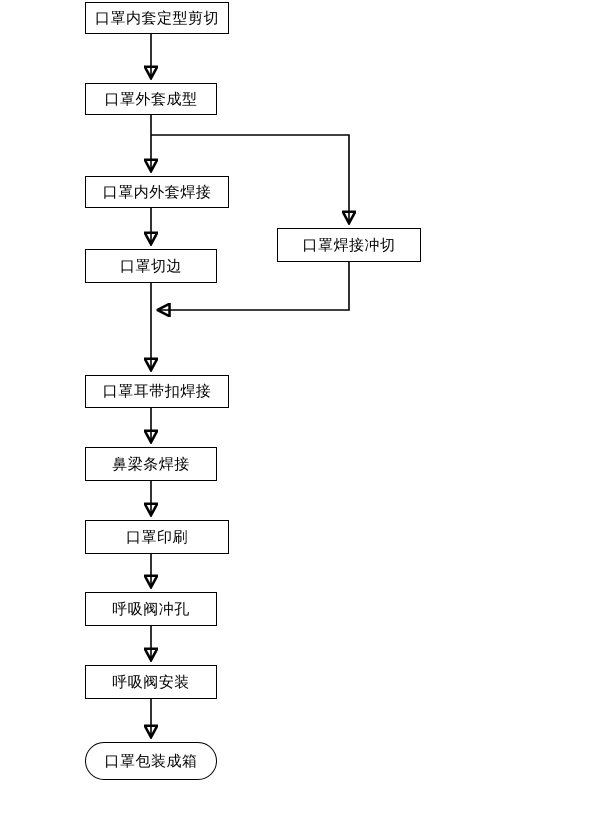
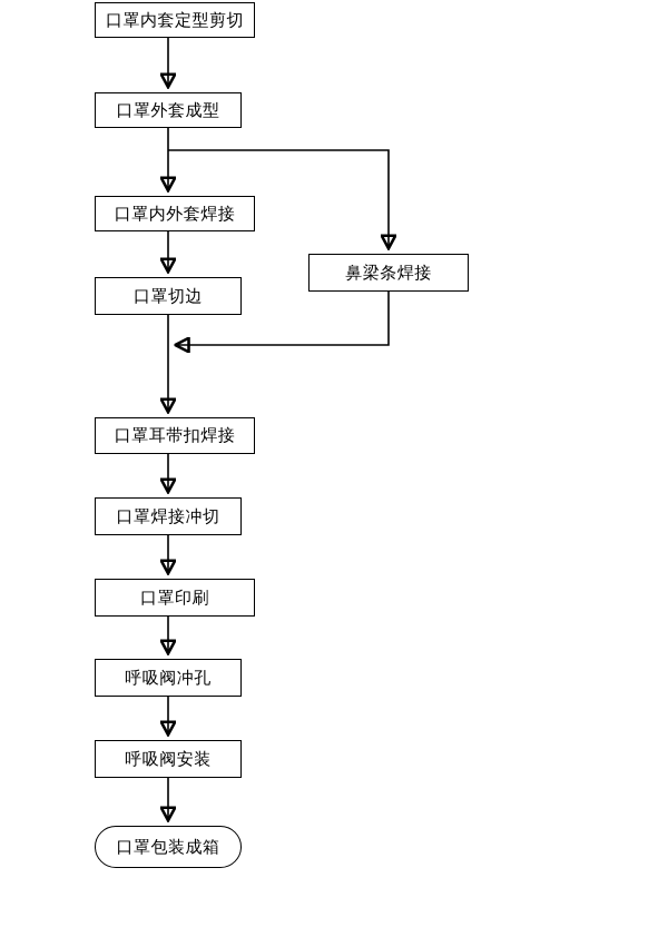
  口罩内套定型剪切
  口罩外套成型
  口罩内外套焊接
- 口罩焊接冲切
+ 鼻梁条焊接
  口罩切边
  口罩耳带扣焊接
- 鼻梁条焊接
+ 口罩焊接冲切
  口罩印刷
  呼吸阀冲孔
  呼吸阀安装
  口罩包装成箱
